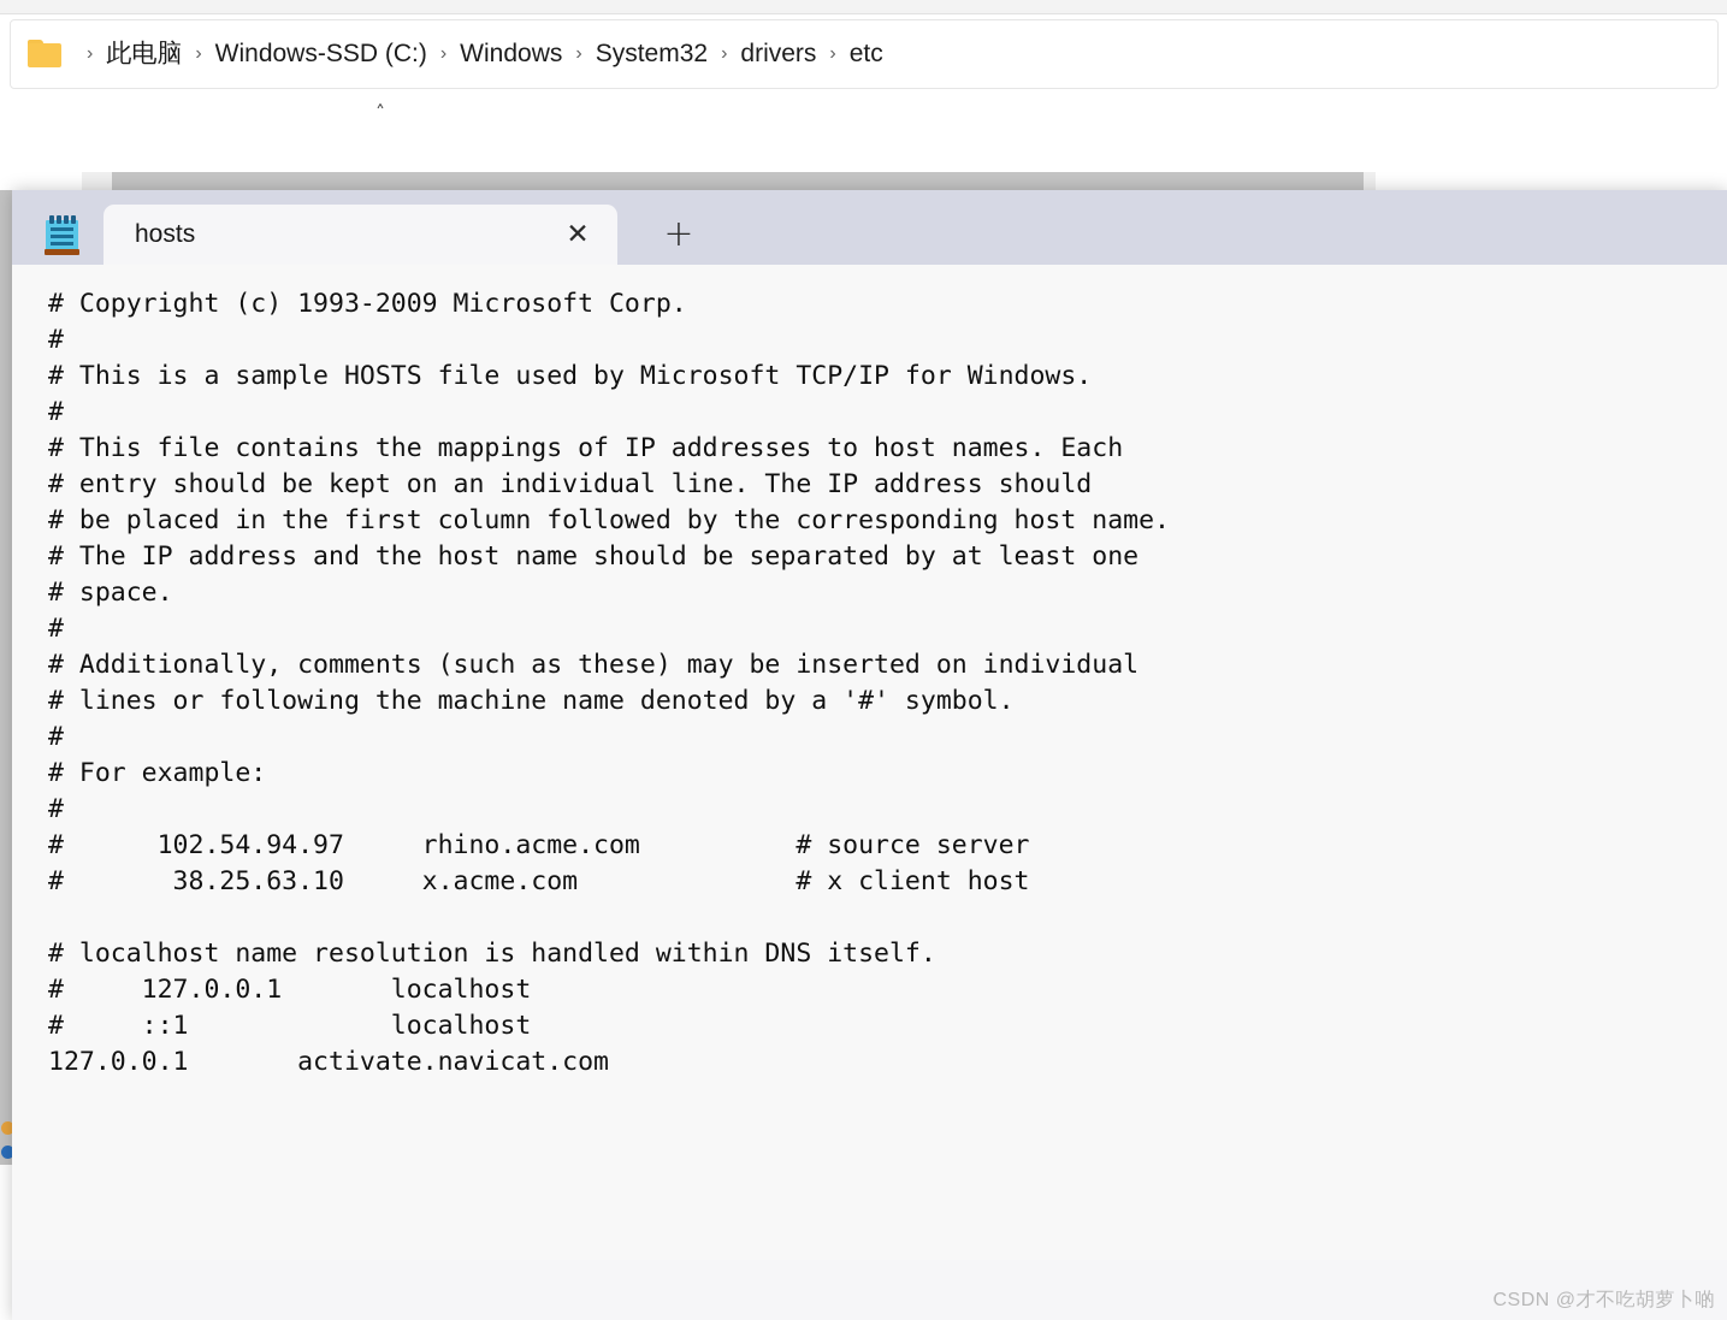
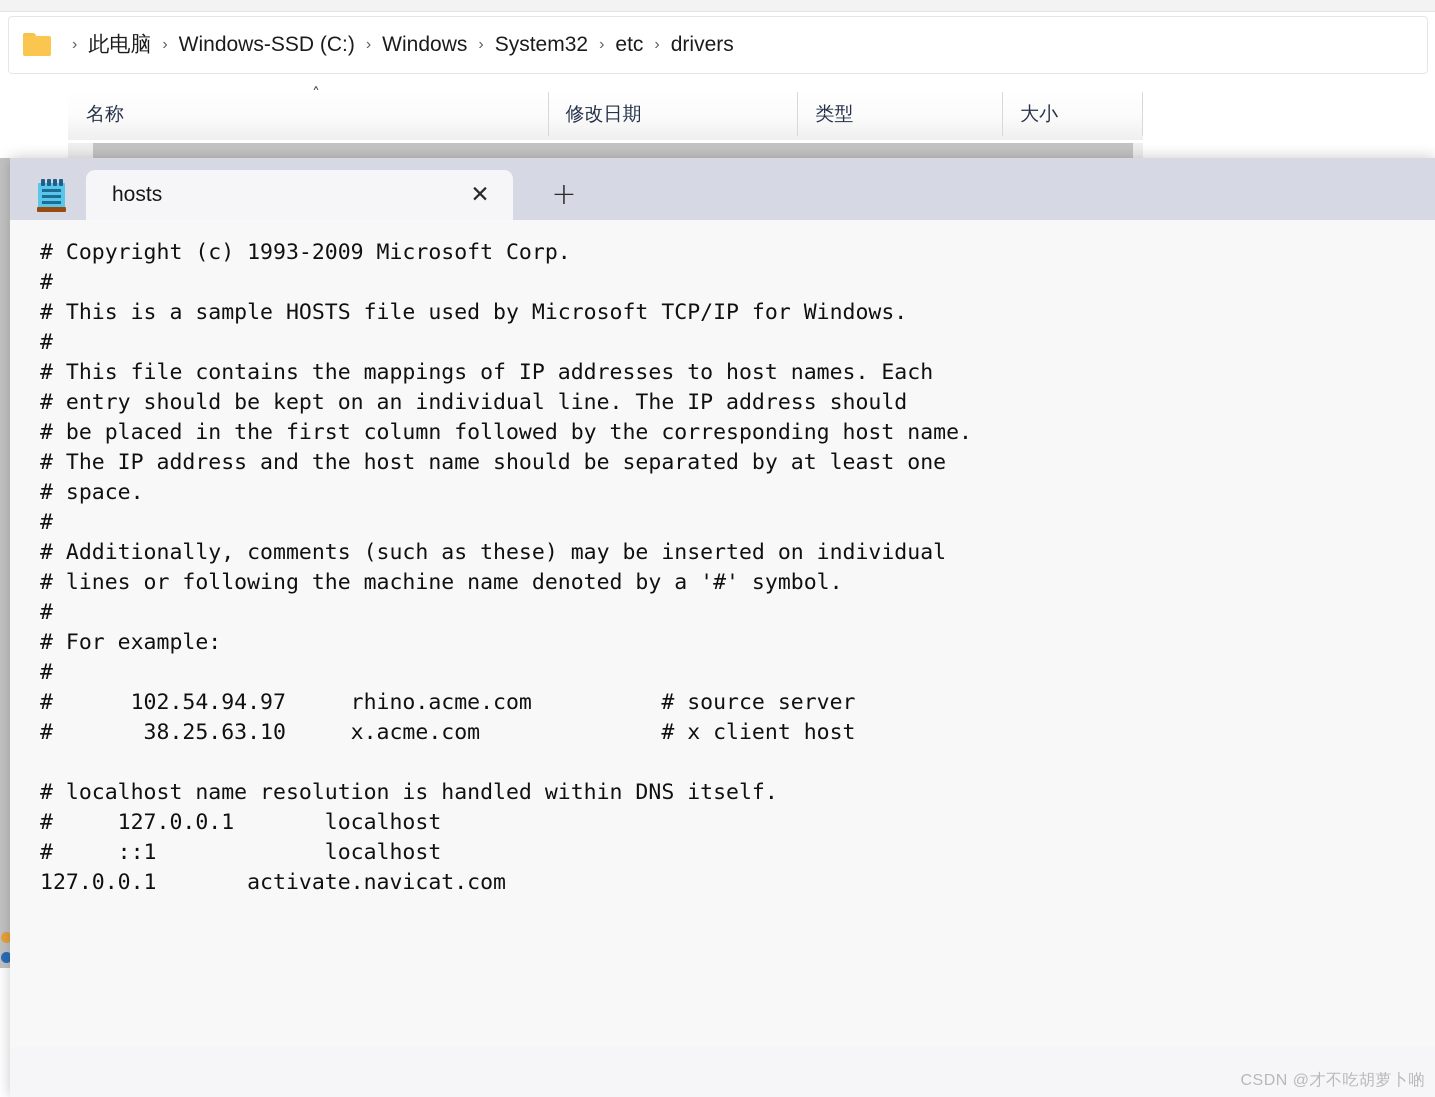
  ›
  此电脑
  ›
  Windows-SSD (C:)
  ›
  Windows
  ›
  System32
  ›
- drivers
+ etc
  ›
- etc
+ drivers
+ 名称
+ 修改日期
+ 类型
+ 大小
  ˄
  hosts
  ✕
  +
  # Copyright (c) 1993-2009 Microsoft Corp.
  #
  # This is a sample HOSTS file used by Microsoft TCP/IP for Windows.
  #
  # This file contains the mappings of IP addresses to host names. Each
  # entry should be kept on an individual line. The IP address should
  # be placed in the first column followed by the corresponding host name.
  # The IP address and the host name should be separated by at least one
  # space.
  #
  # Additionally, comments (such as these) may be inserted on individual
  # lines or following the machine name denoted by a '#' symbol.
  #
  # For example:
  #
  # 102.54.94.97 rhino.acme.com # source server
  # 38.25.63.10 x.acme.com # x client host
  # localhost name resolution is handled within DNS itself.
  # 127.0.0.1 localhost
  # ::1 localhost
  127.0.0.1 activate.navicat.com
  CSDN @才不吃胡萝卜啲
